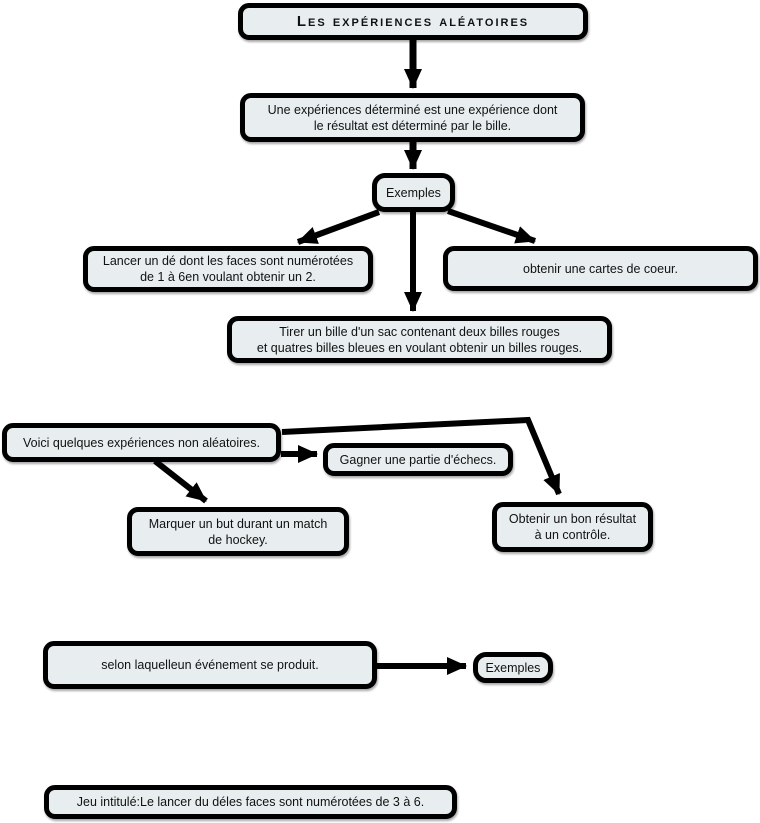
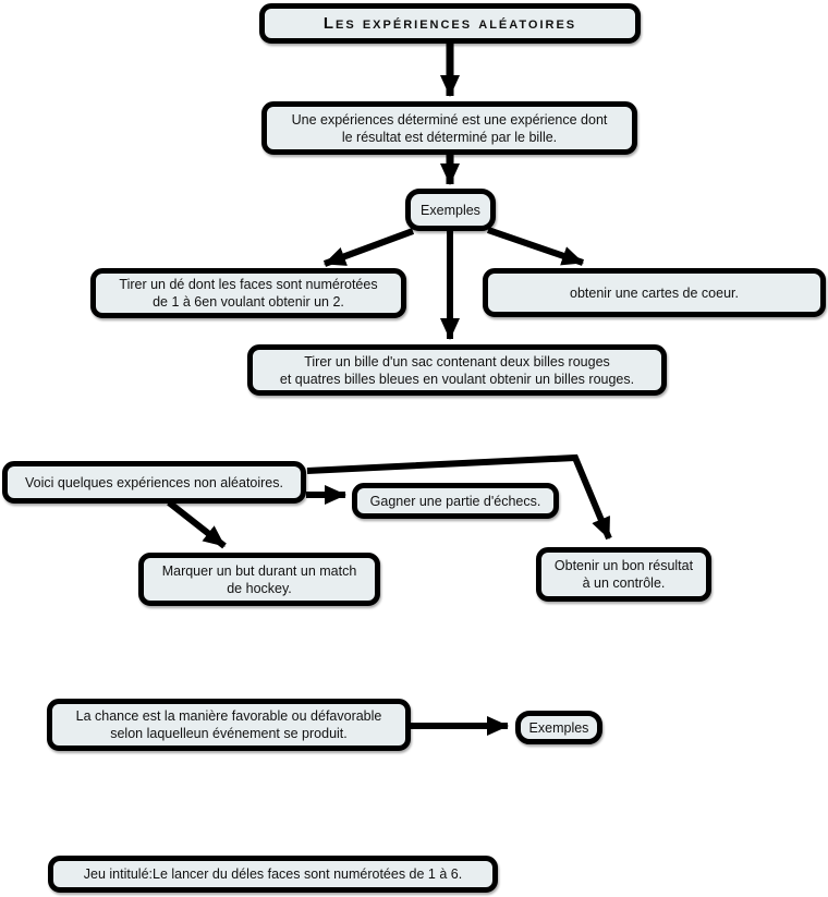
  Les expériences aléatoires
  Une expériences déterminé est une expérience dont
  le résultat est déterminé par le bille.
  Exemples
- Lancer un dé dont les faces sont numérotées
+ Tirer un dé dont les faces sont numérotées
  de 1 à 6en voulant obtenir un 2.
  obtenir une cartes de coeur.
  Tirer un bille d'un sac contenant deux billes rouges
  et quatres billes bleues en voulant obtenir un billes rouges.
  Voici quelques expériences non aléatoires.
  Gagner une partie d'échecs.
  Marquer un but durant un match
  de hockey.
  Obtenir un bon résultat
  à un contrôle.
+ La chance est la manière favorable ou défavorable
  selon laquelleun événement se produit.
  Exemples
- Jeu intitulé:Le lancer du déles faces sont numérotées de 3 à 6.
+ Jeu intitulé:Le lancer du déles faces sont numérotées de 1 à 6.
